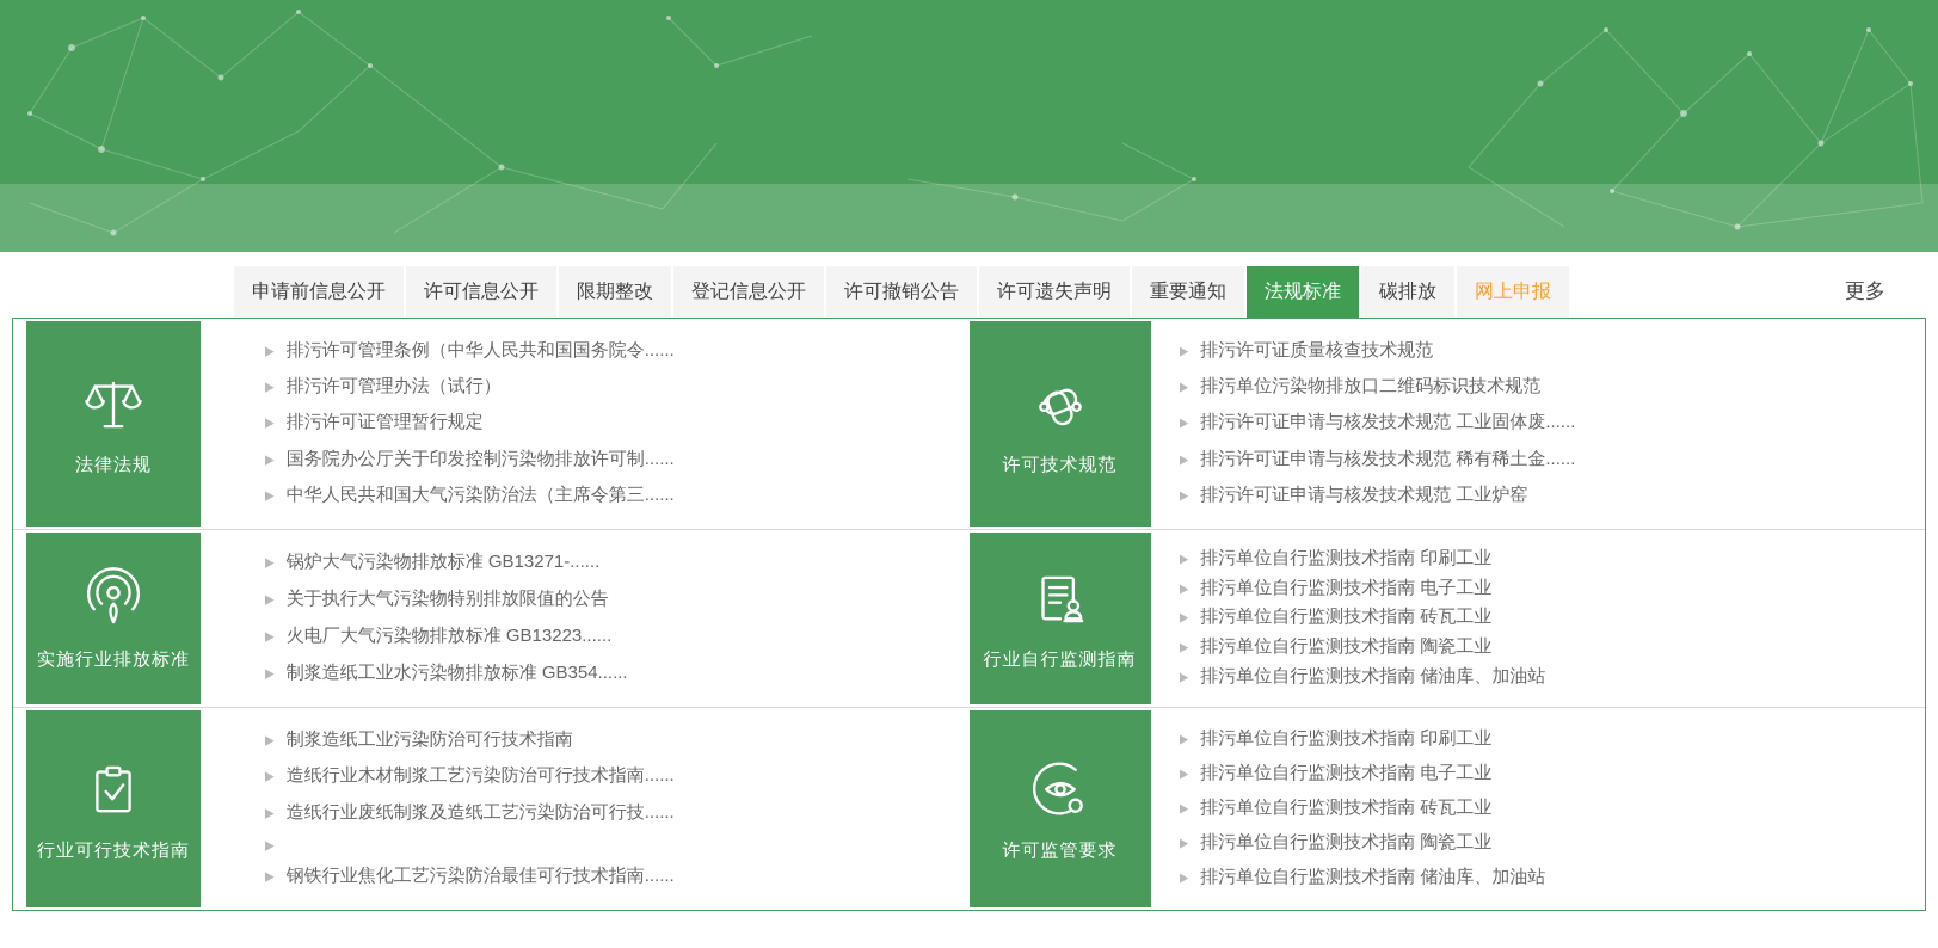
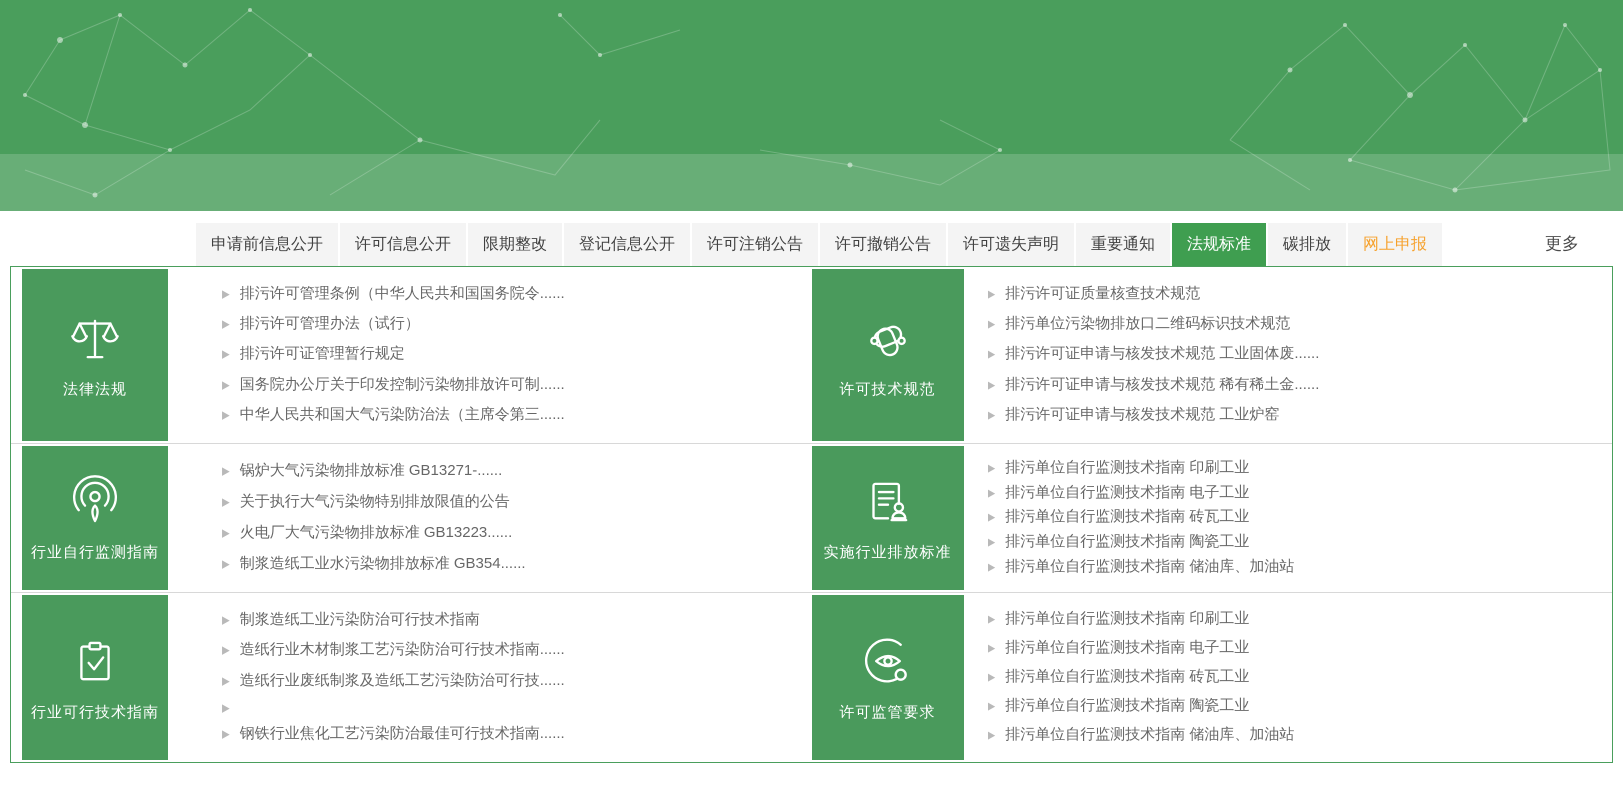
  申请前信息公开
  许可信息公开
  限期整改
  登记信息公开
+ 许可注销公告
  许可撤销公告
  许可遗失声明
  重要通知
  法规标准
  碳排放
  网上申报
  更多
  法律法规
  ▶
  排污许可管理条例（中华人民共和国国务院令......
  ▶
  排污许可管理办法（试行）
  ▶
  排污许可证管理暂行规定
  ▶
  国务院办公厅关于印发控制污染物排放许可制......
  ▶
  中华人民共和国大气污染防治法（主席令第三......
  许可技术规范
  ▶
  排污许可证质量核查技术规范
  ▶
  排污单位污染物排放口二维码标识技术规范
  ▶
  排污许可证申请与核发技术规范 工业固体废......
  ▶
  排污许可证申请与核发技术规范 稀有稀土金......
  ▶
  排污许可证申请与核发技术规范 工业炉窑
- 实施行业排放标准
+ 行业自行监测指南
  ▶
  锅炉大气污染物排放标准 GB13271-......
  ▶
  关于执行大气污染物特别排放限值的公告
  ▶
  火电厂大气污染物排放标准 GB13223......
  ▶
  制浆造纸工业水污染物排放标准 GB354......
- 行业自行监测指南
+ 实施行业排放标准
  ▶
  排污单位自行监测技术指南 印刷工业
  ▶
  排污单位自行监测技术指南 电子工业
  ▶
  排污单位自行监测技术指南 砖瓦工业
  ▶
  排污单位自行监测技术指南 陶瓷工业
  ▶
  排污单位自行监测技术指南 储油库、加油站
  行业可行技术指南
  ▶
  制浆造纸工业污染防治可行技术指南
  ▶
  造纸行业木材制浆工艺污染防治可行技术指南......
  ▶
  造纸行业废纸制浆及造纸工艺污染防治可行技......
  ▶
  ▶
  钢铁行业焦化工艺污染防治最佳可行技术指南......
  许可监管要求
  ▶
  排污单位自行监测技术指南 印刷工业
  ▶
  排污单位自行监测技术指南 电子工业
  ▶
  排污单位自行监测技术指南 砖瓦工业
  ▶
  排污单位自行监测技术指南 陶瓷工业
  ▶
  排污单位自行监测技术指南 储油库、加油站
